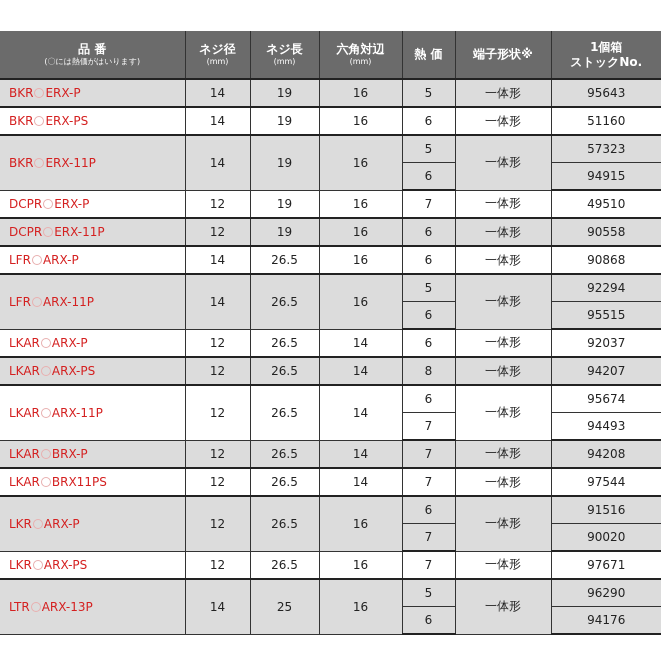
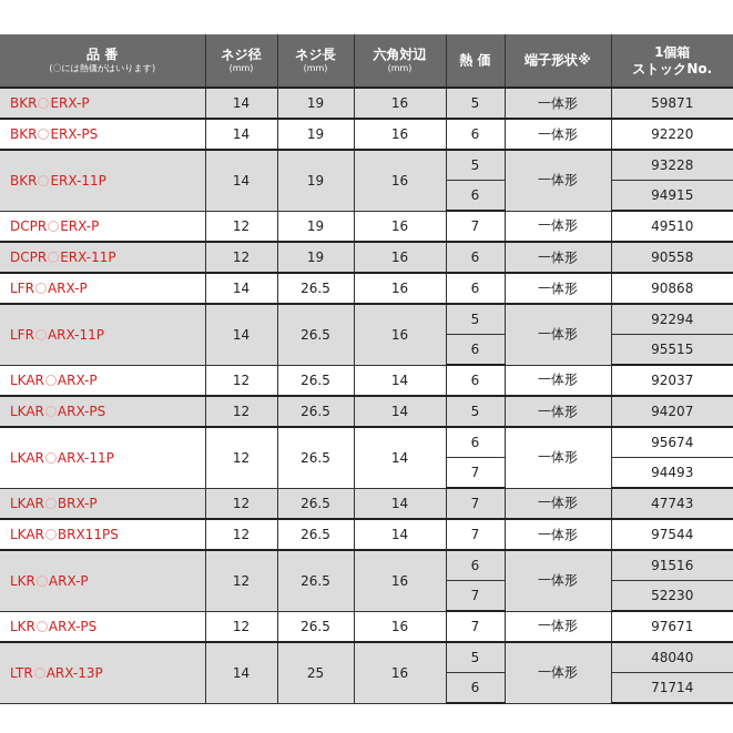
  品 番 (〇には熱価がはいります)	ネジ径 (mm)	ネジ長 (mm)	六角対辺 (mm)	熱 価	端子形状※	1個箱 ストックNo.
- BKR ERX-P	14	19	16	5	一体形	95643
+ BKR ERX-P	14	19	16	5	一体形	59871
- BKR ERX-PS	14	19	16	6	一体形	51160
+ BKR ERX-PS	14	19	16	6	一体形	92220
- BKR ERX-11P	14	19	16	5	一体形	57323
+ BKR ERX-11P	14	19	16	5	一体形	93228
  6	94915
  DCPR ERX-P	12	19	16	7	一体形	49510
  DCPR ERX-11P	12	19	16	6	一体形	90558
  LFR ARX-P	14	26.5	16	6	一体形	90868
  LFR ARX-11P	14	26.5	16	5	一体形	92294
  6	95515
  LKAR ARX-P	12	26.5	14	6	一体形	92037
- LKAR ARX-PS	12	26.5	14	8	一体形	94207
+ LKAR ARX-PS	12	26.5	14	5	一体形	94207
  LKAR ARX-11P	12	26.5	14	6	一体形	95674
  7	94493
- LKAR BRX-P	12	26.5	14	7	一体形	94208
+ LKAR BRX-P	12	26.5	14	7	一体形	47743
  LKAR BRX11PS	12	26.5	14	7	一体形	97544
  LKR ARX-P	12	26.5	16	6	一体形	91516
- 7	90020
+ 7	52230
  LKR ARX-PS	12	26.5	16	7	一体形	97671
- LTR ARX-13P	14	25	16	5	一体形	96290
+ LTR ARX-13P	14	25	16	5	一体形	48040
- 6	94176
+ 6	71714
